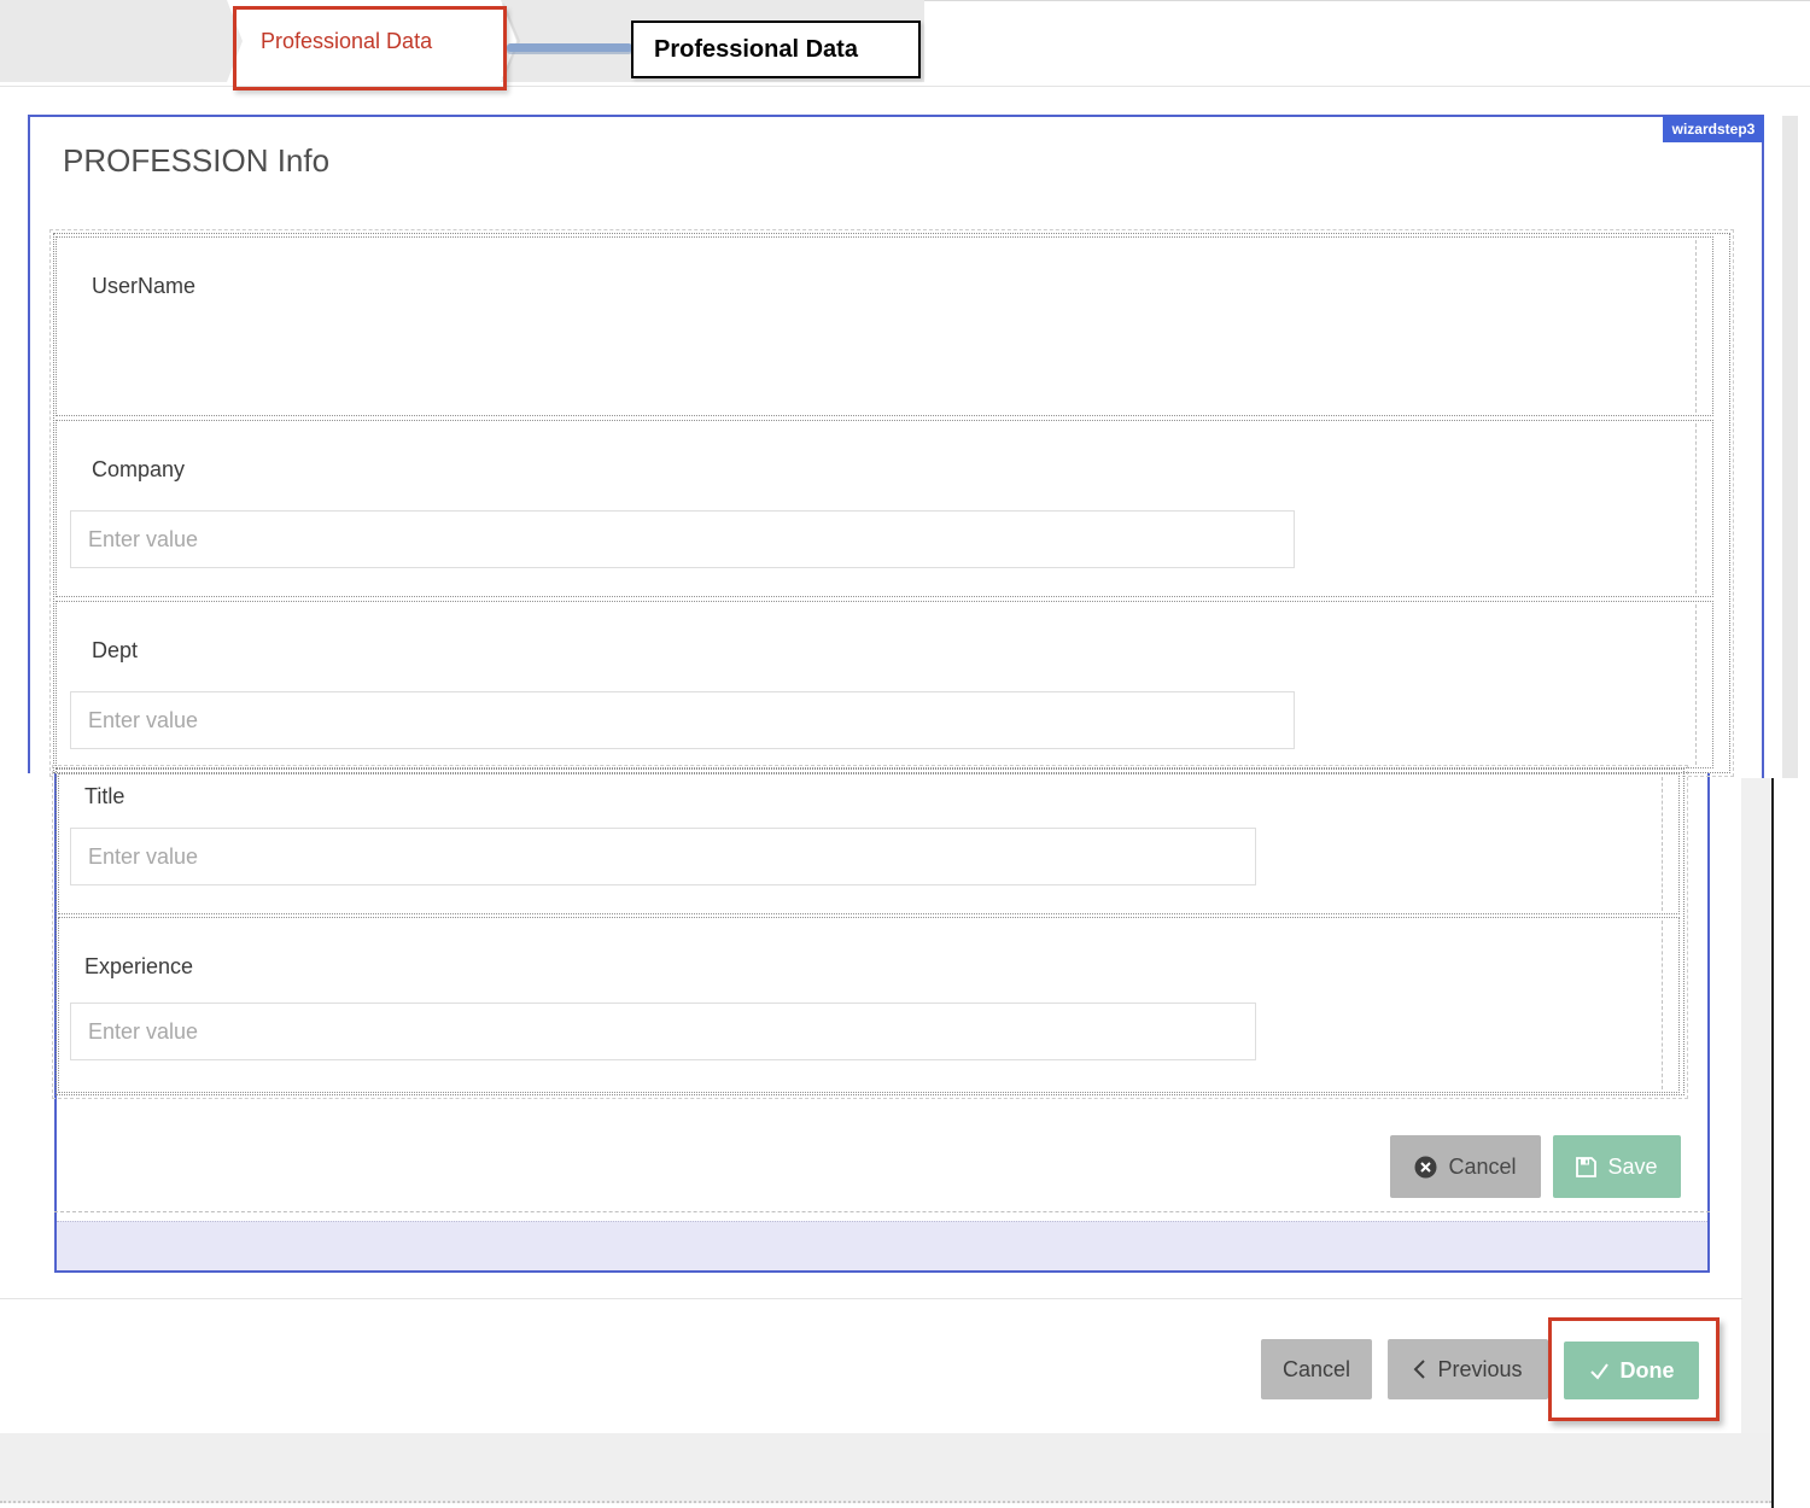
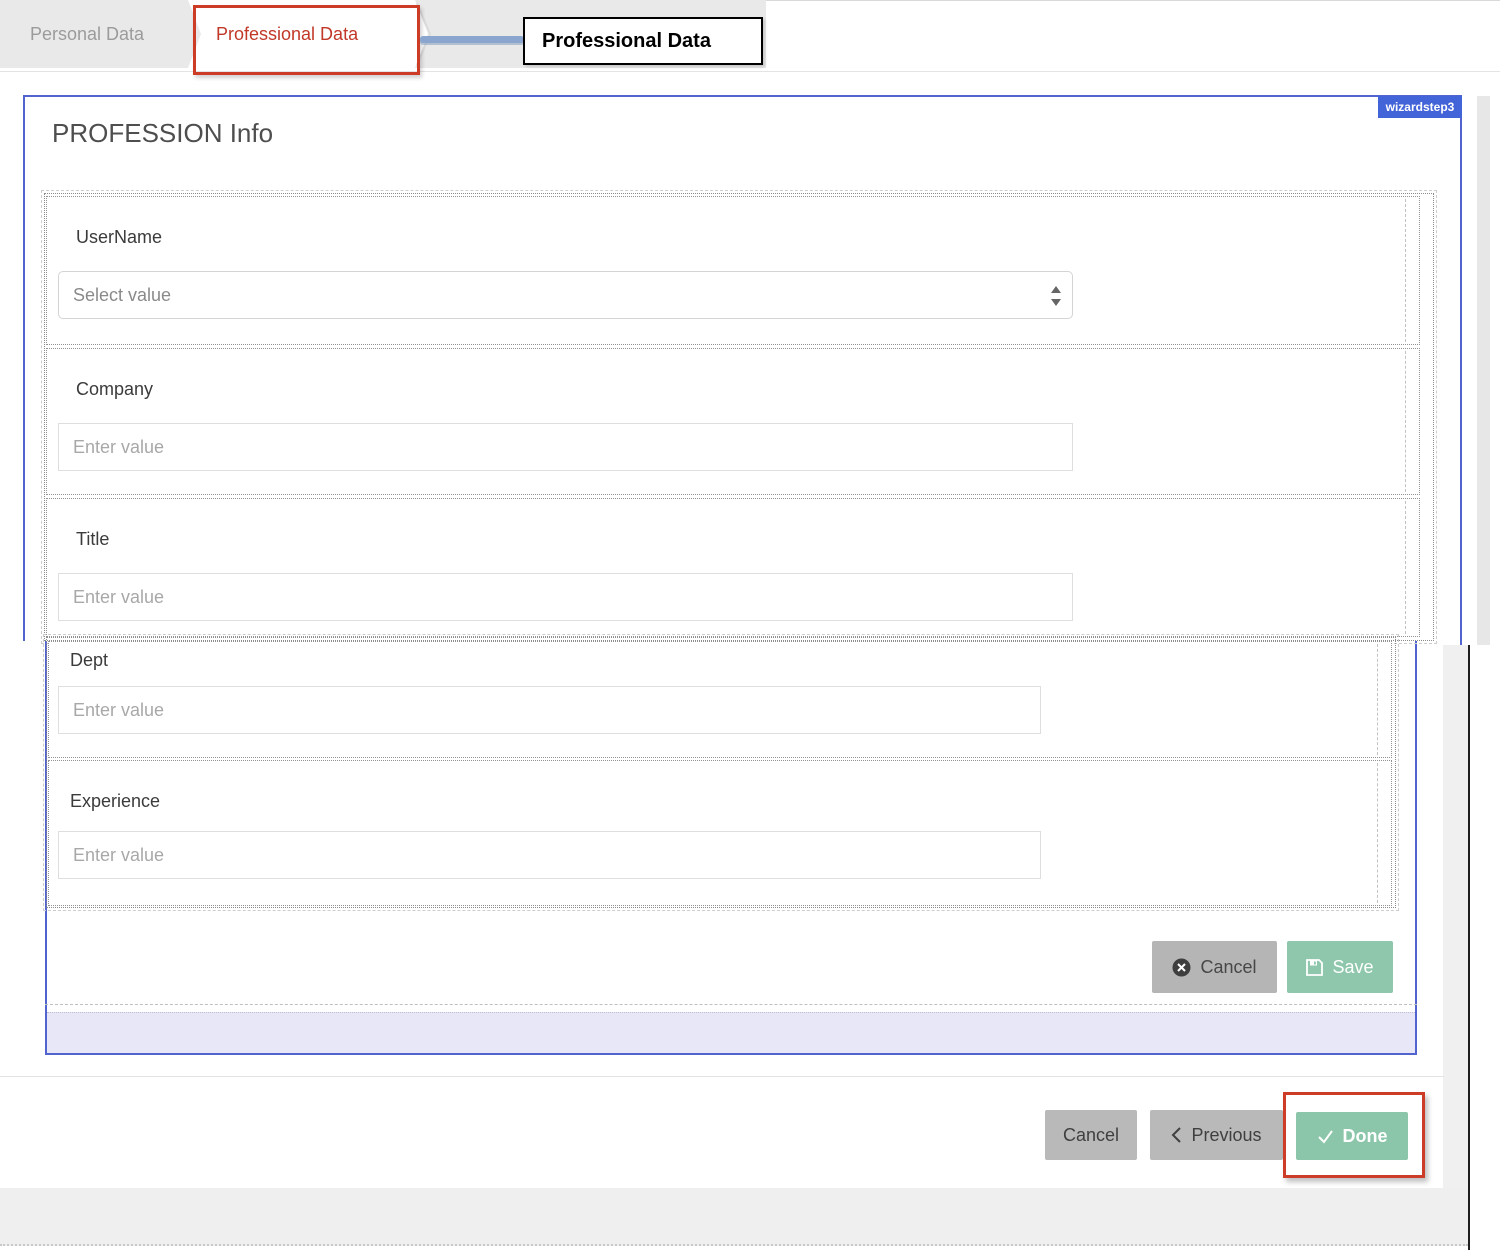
+ Personal Data
  Professional Data
  Professional Data
  wizardstep3
  PROFESSION Info
  UserName
+ Select value
  Company
  Enter value
- Dept
+ Title
  Enter value
- Title
+ Dept
  Enter value
  Experience
  Enter value
  Cancel
  Save
  Cancel
  Previous
  Done
